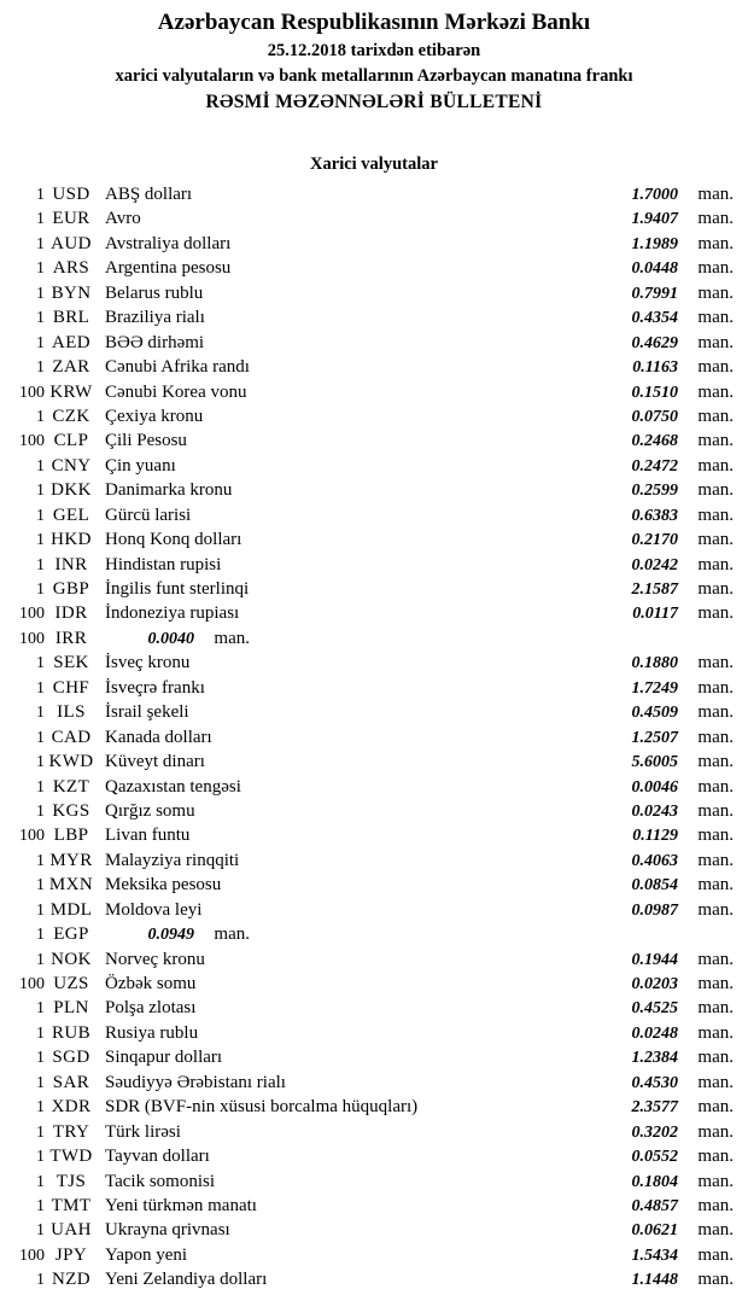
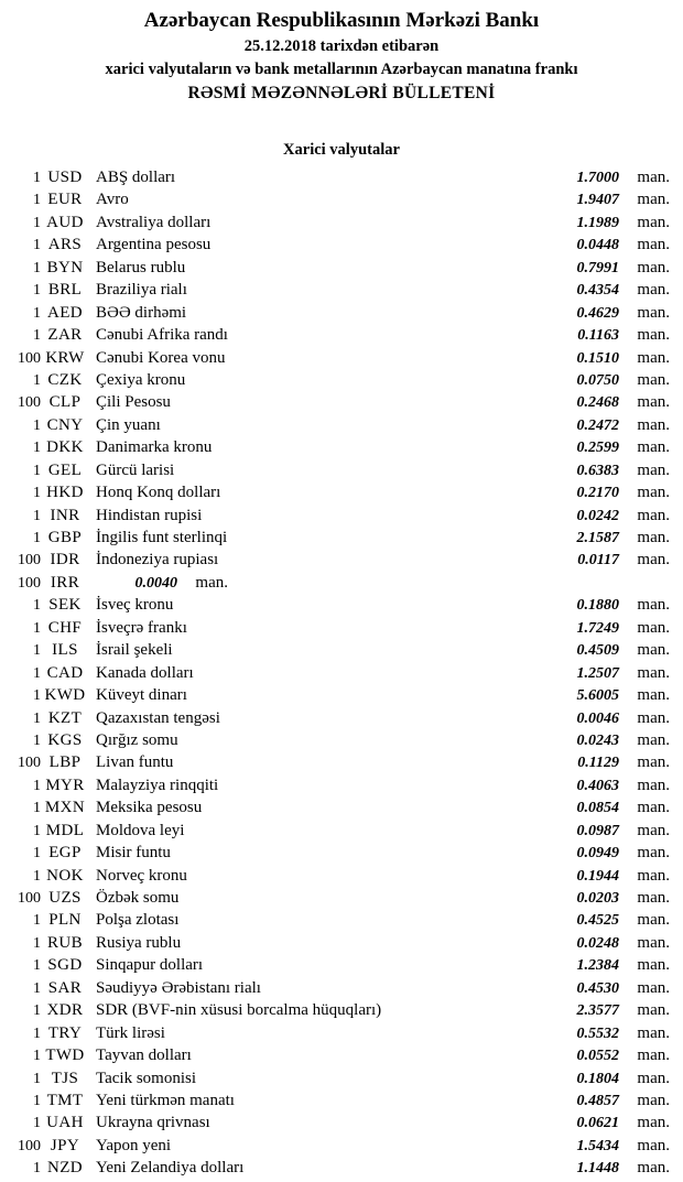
  Azərbaycan Respublikasının Mərkəzi Bankı
  25.12.2018 tarixdən etibarən
  xarici valyutaların və bank metallarının Azərbaycan manatına frankı
  RƏSMİ MƏZƏNNƏLƏRİ BÜLLETENİ
  Xarici valyutalar
  1
  USD
  ABŞ dolları
  1.7000
  man.
  1
  EUR
  Avro
  1.9407
  man.
  1
  AUD
  Avstraliya dolları
  1.1989
  man.
  1
  ARS
  Argentina pesosu
  0.0448
  man.
  1
  BYN
  Belarus rublu
  0.7991
  man.
  1
  BRL
  Braziliya rialı
  0.4354
  man.
  1
  AED
  BƏƏ dirhəmi
  0.4629
  man.
  1
  ZAR
  Cənubi Afrika randı
  0.1163
  man.
  100
  KRW
  Cənubi Korea vonu
  0.1510
  man.
  1
  CZK
  Çexiya kronu
  0.0750
  man.
  100
  CLP
  Çili Pesosu
  0.2468
  man.
  1
  CNY
  Çin yuanı
  0.2472
  man.
  1
  DKK
  Danimarka kronu
  0.2599
  man.
  1
  GEL
  Gürcü larisi
  0.6383
  man.
  1
  HKD
  Honq Konq dolları
  0.2170
  man.
  1
  INR
  Hindistan rupisi
  0.0242
  man.
  1
  GBP
  İngilis funt sterlinqi
  2.1587
  man.
  100
  IDR
  İndoneziya rupiası
  0.0117
  man.
  100
  IRR
  0.0040
  man.
  1
  SEK
  İsveç kronu
  0.1880
  man.
  1
  CHF
  İsveçrə frankı
  1.7249
  man.
  1
  ILS
  İsrail şekeli
  0.4509
  man.
  1
  CAD
  Kanada dolları
  1.2507
  man.
  1
  KWD
  Küveyt dinarı
  5.6005
  man.
  1
  KZT
  Qazaxıstan tengəsi
  0.0046
  man.
  1
  KGS
  Qırğız somu
  0.0243
  man.
  100
  LBP
  Livan funtu
  0.1129
  man.
  1
  MYR
  Malayziya rinqqiti
  0.4063
  man.
  1
  MXN
  Meksika pesosu
  0.0854
  man.
  1
  MDL
  Moldova leyi
  0.0987
  man.
  1
  EGP
+ Misir funtu
  0.0949
  man.
  1
  NOK
  Norveç kronu
  0.1944
  man.
  100
  UZS
  Özbək somu
  0.0203
  man.
  1
  PLN
  Polşa zlotası
  0.4525
  man.
  1
  RUB
  Rusiya rublu
  0.0248
  man.
  1
  SGD
  Sinqapur dolları
  1.2384
  man.
  1
  SAR
  Səudiyyə Ərəbistanı rialı
  0.4530
  man.
  1
  XDR
  SDR (BVF-nin xüsusi borcalma hüquqları)
  2.3577
  man.
  1
  TRY
  Türk lirəsi
- 0.3202
+ 0.5532
  man.
  1
  TWD
  Tayvan dolları
  0.0552
  man.
  1
  TJS
  Tacik somonisi
  0.1804
  man.
  1
  TMT
  Yeni türkmən manatı
  0.4857
  man.
  1
  UAH
  Ukrayna qrivnası
  0.0621
  man.
  100
  JPY
  Yapon yeni
  1.5434
  man.
  1
  NZD
  Yeni Zelandiya dolları
  1.1448
  man.
